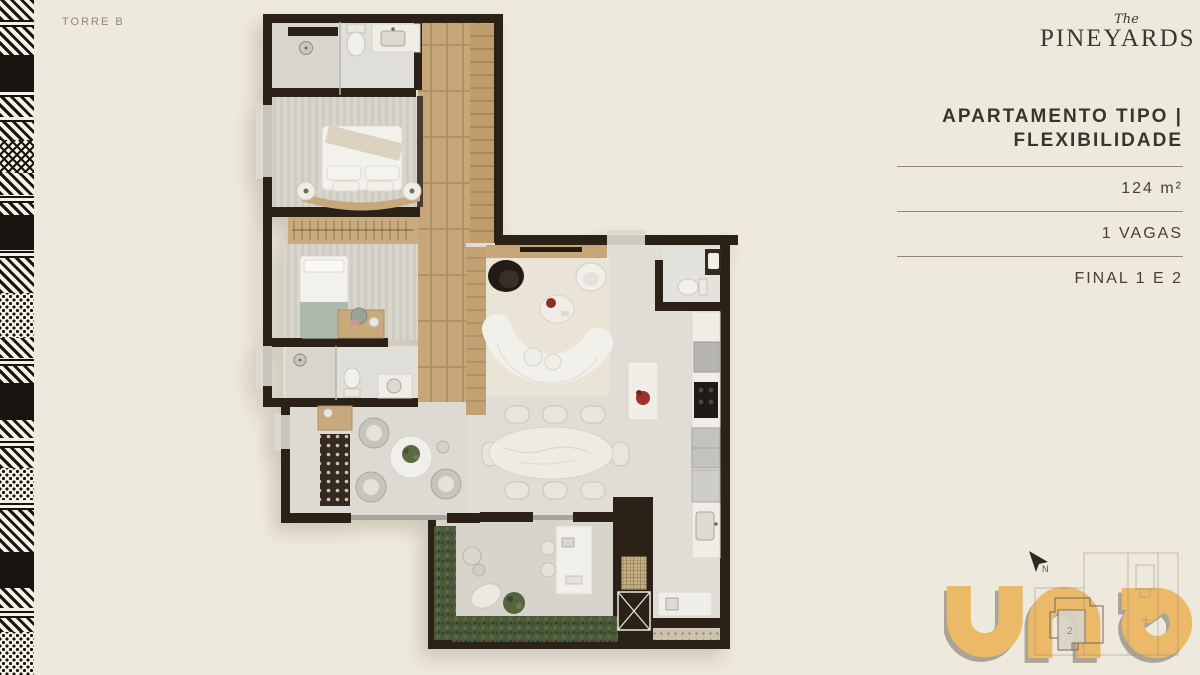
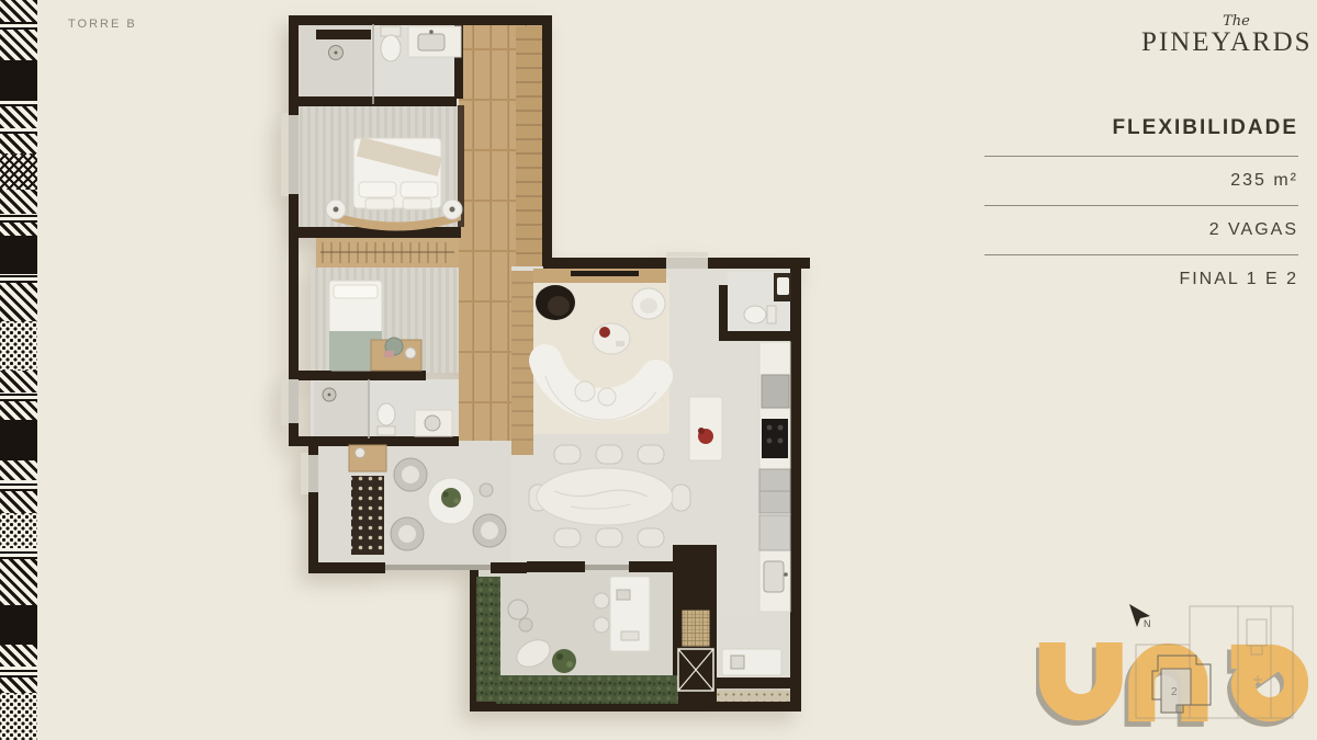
  TORRE B
  The
  PINEYARD
- APARTAMENTO TIPO |
  FLEXIBILIDADE
- 124 m²
+ 235 m²
- 1 VAGAS
+ 2 VAGAS
  FINAL 1 E 2
  N
  2
